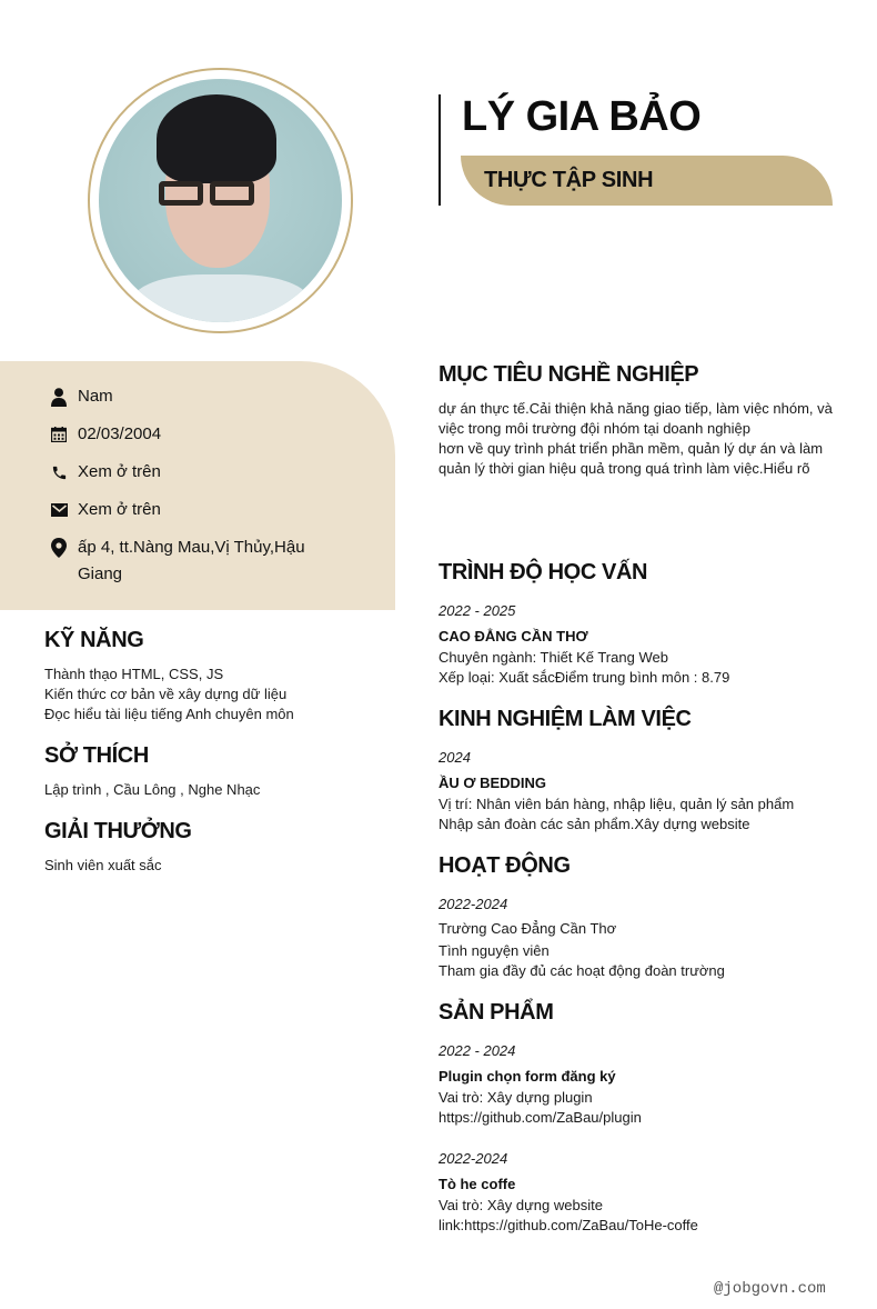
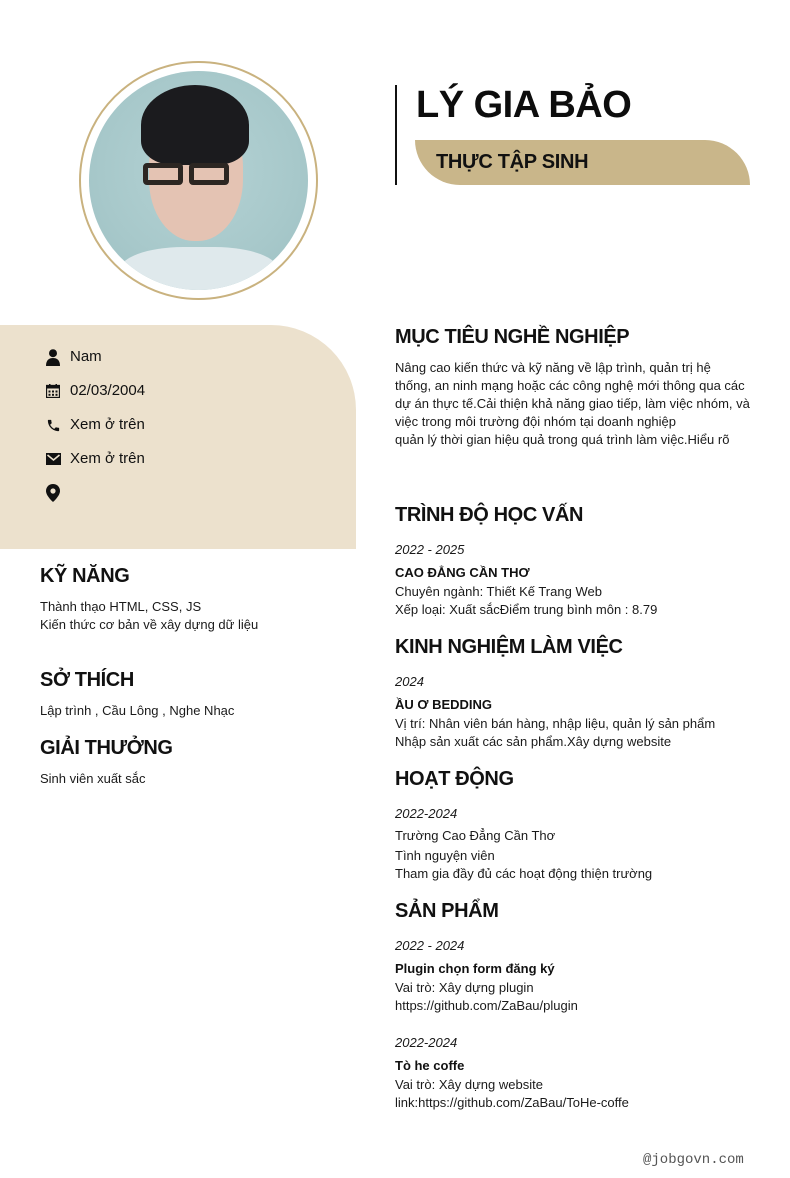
  LÝ GIA BẢO
  THỰC TẬP SINH
  Nam
  02/03/2004
  Xem ở trên
  Xem ở trên
- ấp 4, tt.Nàng Mau,Vị Thủy,Hậu Giang
  KỸ NĂNG
  Thành thạo HTML, CSS, JS
  Kiến thức cơ bản về xây dựng dữ liệu
- Đọc hiểu tài liệu tiếng Anh chuyên môn
  SỞ THÍCH
  Lập trình , Cầu Lông , Nghe Nhạc
  GIẢI THƯỞNG
  Sinh viên xuất sắc
  MỤC TIÊU NGHỀ NGHIỆP
+ Nâng cao kiến thức và kỹ năng về lập trình, quản trị hệ
+ thống, an ninh mạng hoặc các công nghệ mới thông qua các
  dự án thực tế.Cải thiện khả năng giao tiếp, làm việc nhóm, và
  việc trong môi trường đội nhóm tại doanh nghiệp
- hơn về quy trình phát triển phần mềm, quản lý dự án và làm
  quản lý thời gian hiệu quả trong quá trình làm việc.Hiểu rõ
  TRÌNH ĐỘ HỌC VẤN
  2022 - 2025
  CAO ĐẲNG CẦN THƠ
  Chuyên ngành: Thiết Kế Trang Web
  Xếp loại: Xuất sắcĐiểm trung bình môn : 8.79
  KINH NGHIỆM LÀM VIỆC
  2024
  ẦU Ơ BEDDING
  Vị trí: Nhân viên bán hàng, nhập liệu, quản lý sản phẩm
- Nhập sản đoàn các sản phẩm.Xây dựng website
+ Nhập sản xuất các sản phẩm.Xây dựng website
  HOẠT ĐỘNG
  2022-2024
  Trường Cao Đẳng Cần Thơ
  Tình nguyện viên
- Tham gia đầy đủ các hoạt động đoàn trường
+ Tham gia đầy đủ các hoạt động thiện trường
  SẢN PHẨM
  2022 - 2024
  Plugin chọn form đăng ký
  Vai trò: Xây dựng plugin
  https://github.com/ZaBau/plugin
  2022-2024
  Tò he coffe
  Vai trò: Xây dựng website
  link:https://github.com/ZaBau/ToHe-coffe
  @jobgovn.com
